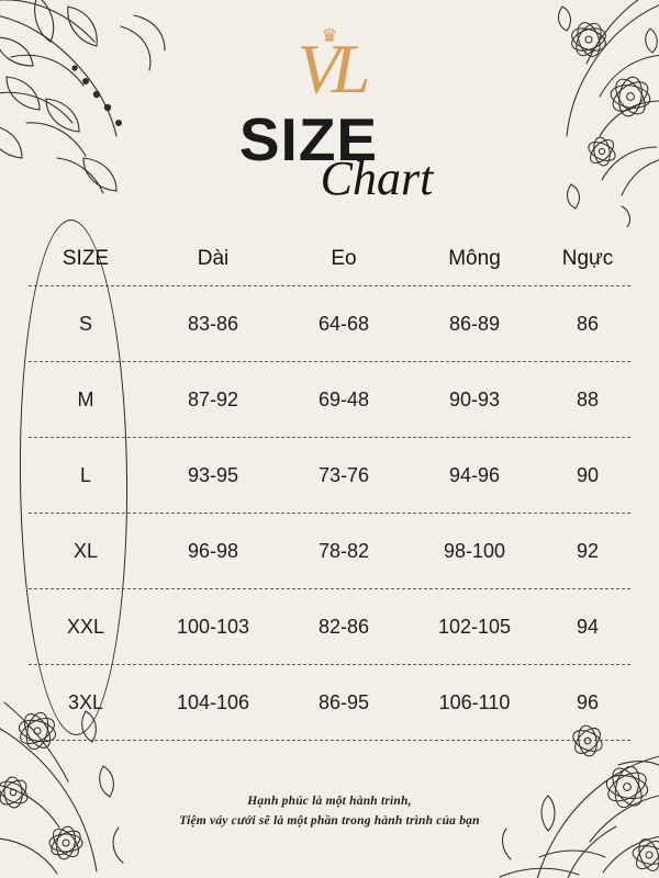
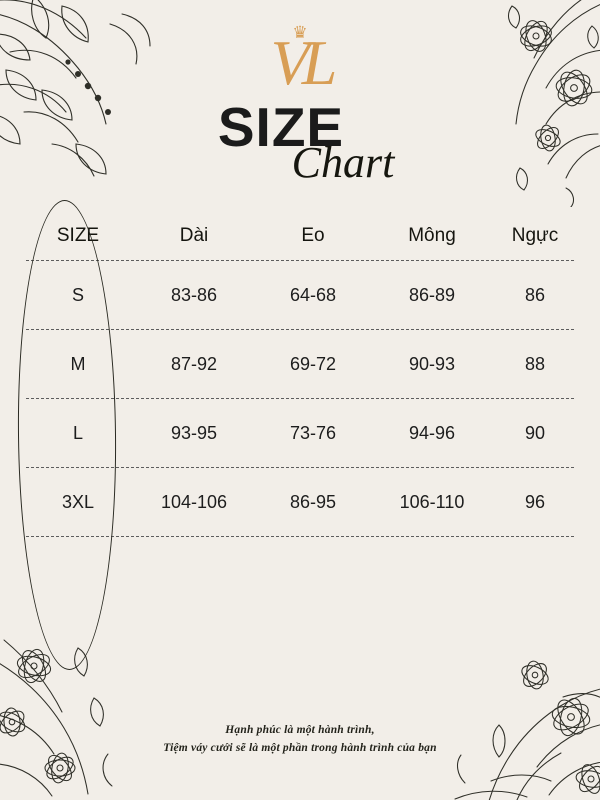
  ♛
  VL
  SIZE
  Chart
  SIZE
  Dài
  Eo
  Mông
  Ngực
  S
  83-86
  64-68
  86-89
  86
  M
  87-92
- 69-48
+ 69-72
  90-93
  88
  L
  93-95
  73-76
  94-96
  90
- XL
- 96-98
- 78-82
- 98-100
- 92
- XXL
- 100-103
- 82-86
- 102-105
- 94
  3XL
  104-106
  86-95
  106-110
  96
  Hạnh phúc là một hành trình,
  Tiệm váy cưới sẽ là một phần trong hành trình của bạn
